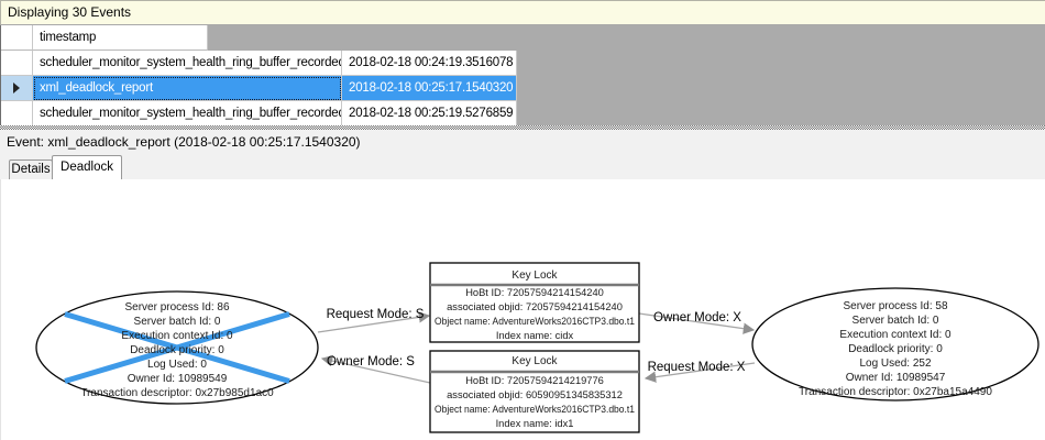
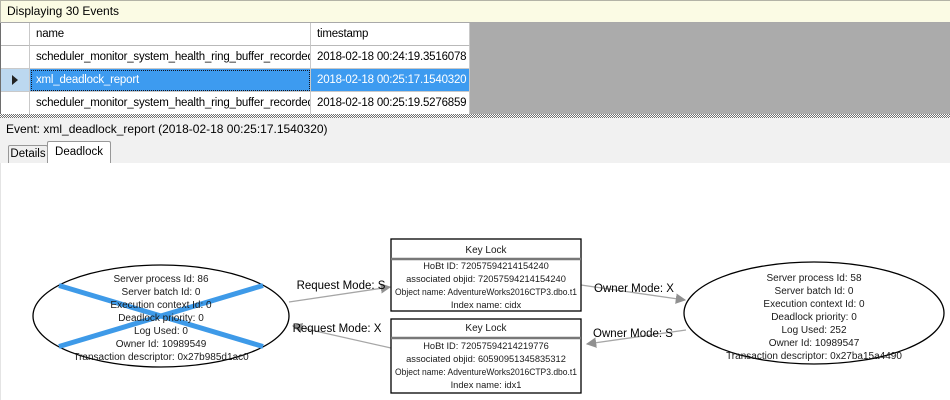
  Displaying 30 Events
+ name
  timestamp
  scheduler_monitor_system_health_ring_buffer_recorde
  2018-02-18 00:24:19.3516078
  xml_deadlock_report
  2018-02-18 00:25:17.1540320
  scheduler_monitor_system_health_ring_buffer_recorde
  2018-02-18 00:25:19.5276859
  Event: xml_deadlock_report (2018-02-18 00:25:17.1540320)
  Details
  Deadlock
  Request Mode: S
- Owner Mode: S
+ Request Mode: X
  Owner Mode: X
- Request Mode: X
+ Owner Mode: S
  Server process Id: 86
  Server batch Id: 0
  Execution context Id: 0
  Deadlock priority: 0
  Log Used: 0
  Owner Id: 10989549
  Transaction descriptor: 0x27b985d1ac0
  Server process Id: 58
  Server batch Id: 0
  Execution context Id: 0
  Deadlock priority: 0
  Log Used: 252
  Owner Id: 10989547
  Transaction descriptor: 0x27ba15a4490
  Key Lock
  HoBt ID: 72057594214154240
  associated objid: 72057594214154240
  Object name: AdventureWorks2016CTP3.dbo.t1
  Index name: cidx
  Key Lock
  HoBt ID: 72057594214219776
  associated objid: 60590951345835312
  Object name: AdventureWorks2016CTP3.dbo.t1
  Index name: idx1
